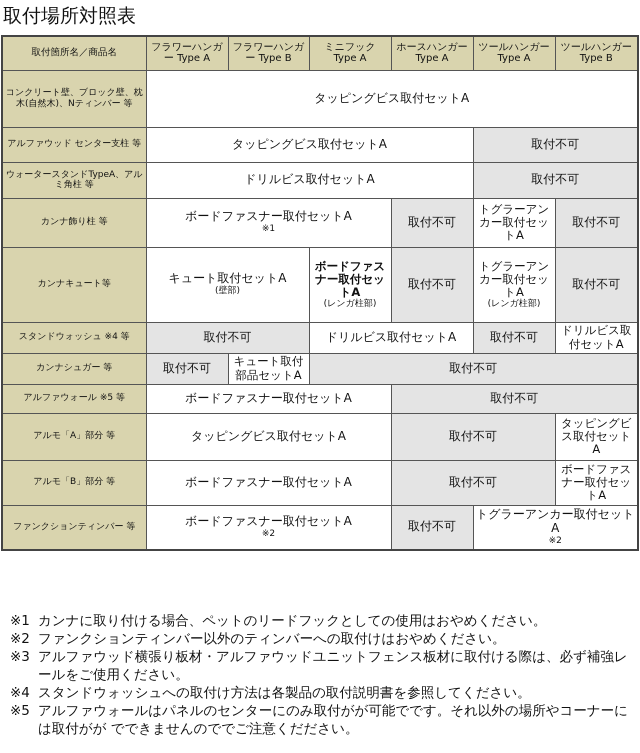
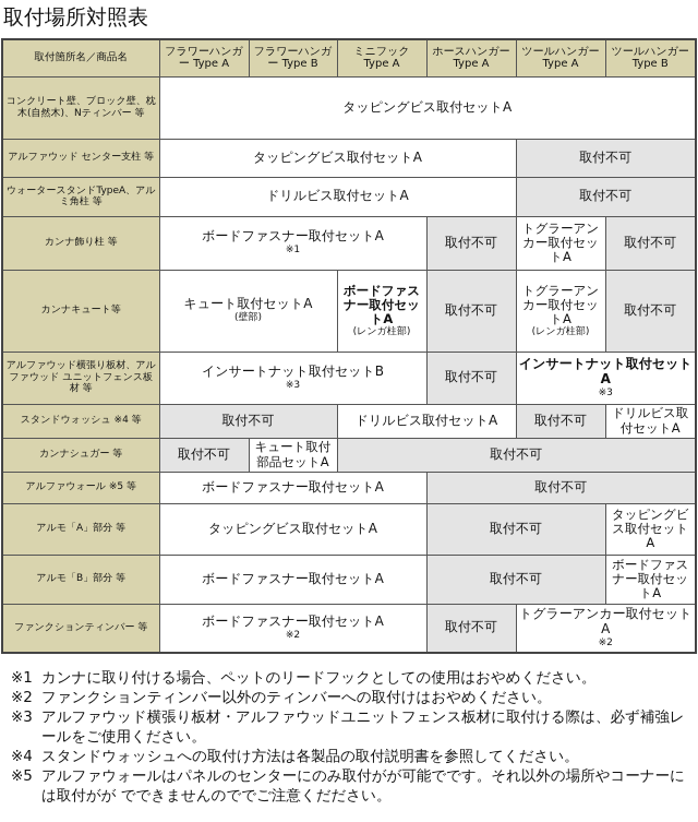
  取付場所対照表
  取付箇所名／商品名	フラワーハンガー Type A	フラワーハンガー Type B	ミニフック Type A	ホースハンガー Type A	ツールハンガー Type A	ツールハンガー Type B
  コンクリート壁、ブロック壁、枕木(自然木)、Nティンバー 等	タッピングビス取付セットA
  アルファウッド センター支柱 等	タッピングビス取付セットA	取付不可
  ウォータースタンドTypeA、アルミ角柱 等	ドリルビス取付セットA	取付不可
  カンナ飾り柱 等	ボードファスナー取付セットA ※1	取付不可	トグラーアンカー取付セットA	取付不可
  カンナキュート等	キュート取付セットA (壁部)	ボードファスナー取付セットA (レンガ柱部)	取付不可	トグラーアンカー取付セットA (レンガ柱部)	取付不可
+ アルファウッド横張り板材、アルファウッド ユニットフェンス板材 等	インサートナット取付セットB ※3	取付不可	インサートナット取付セットA ※3
  スタンドウォッシュ ※4 等	取付不可	ドリルビス取付セットA	取付不可	ドリルビス取付セットA
  カンナシュガー 等	取付不可	キュート取付部品セットA	取付不可
  アルファウォール ※5 等	ボードファスナー取付セットA	取付不可
  アルモ「A」部分 等	タッピングビス取付セットA	取付不可	タッピングビス取付セットA
  アルモ「B」部分 等	ボードファスナー取付セットA	取付不可	ボードファスナー取付セットA
  ファンクションティンバー 等	ボードファスナー取付セットA ※2	取付不可	トグラーアンカー取付セットA ※2
  ※1
  カンナに取り付ける場合、ペットのリードフックとしての使用はおやめください。
  ※2
  ファンクションティンバー以外のティンバーへの取付けはおやめください。
  ※3
  アルファウッド横張り板材・アルファウッドユニットフェンス板材に取付ける際は、必ず補強レールをご使用ください。
  ※4
  スタンドウォッシュへの取付け方法は各製品の取付説明書を参照してください。
  ※5
  アルファウォールはパネルのセンターにのみ取付がが可能でです。それ以外の場所やコーナーには取付がが でできませんのででご注意くだださい。
